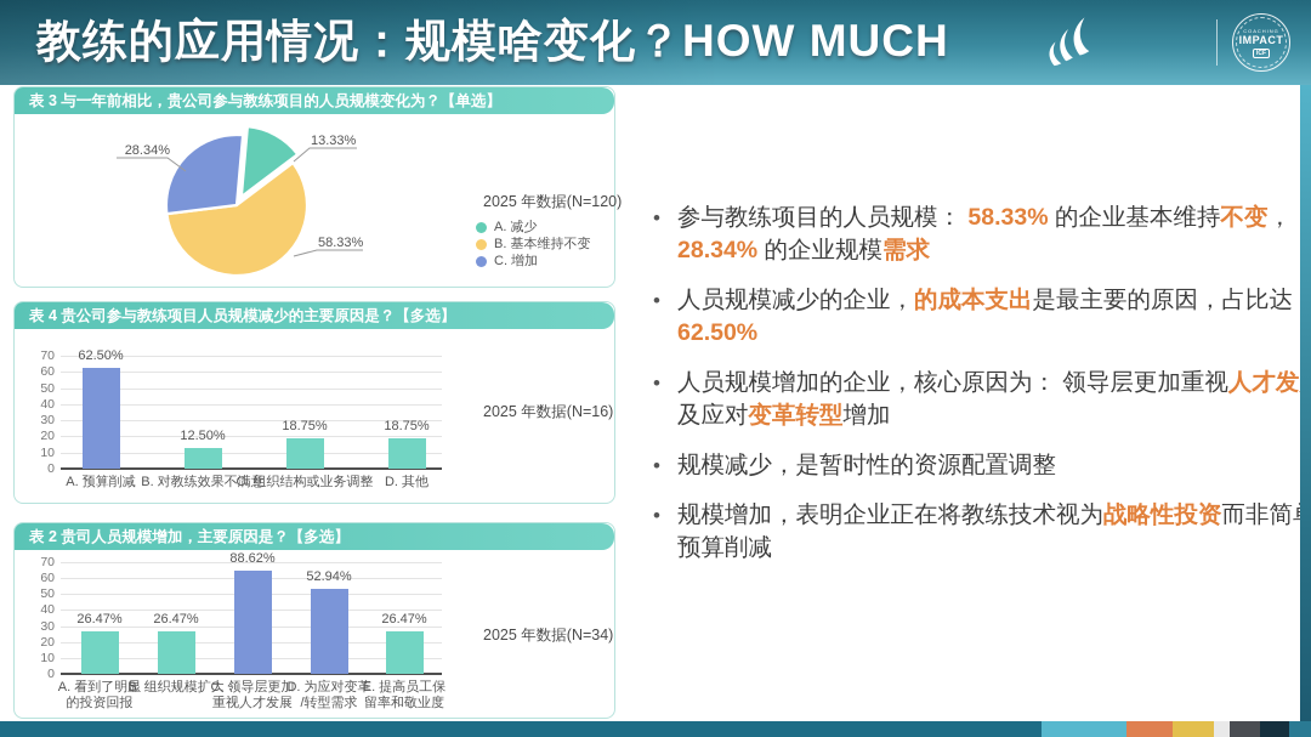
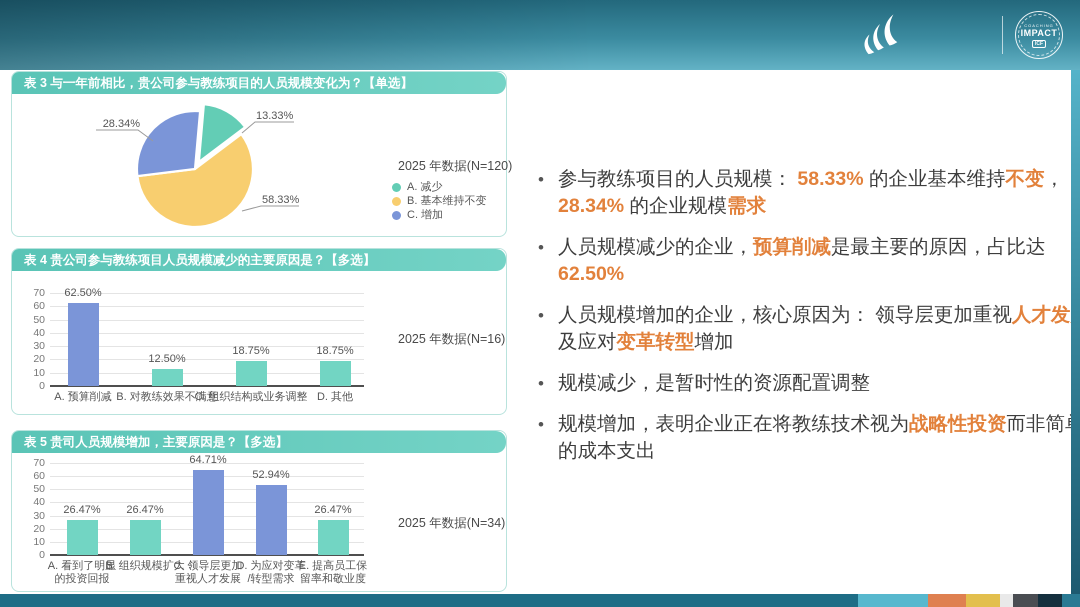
- 教练的应用情况：规模啥变化？HOW MUCH
  IMPACT
  表 3 与一年前相比，贵公司参与教练项目的人员规模变化为？【单选】
  13.33%
  58.33%
  28.34%
  2025 年数据(N=120)
  A. 减少
  B. 基本维持不变
  C. 增加
  表 4 贵公司参与教练项目人员规模减少的主要原因是？【多选】
  0
  10
  20
  30
  40
  50
  60
  70
  62.50%
  A. 预算削减
  12.50%
  B. 对教练效果不满意
  18.75%
  C. 组织结构或业务调整
  18.75%
  D. 其他
  2025 年数据(N=16)
- 表 2 贵司人员规模增加，主要原因是？【多选】
+ 表 5 贵司人员规模增加，主要原因是？【多选】
  0
  10
  20
  30
  40
  50
  60
  70
  26.47%
  A. 看到了明显
  的投资回报
  26.47%
  B. 组织规模扩大
- 88.62%
+ 64.71%
  C. 领导层更加
  重视人才发展
  52.94%
  D. 为应对变革
  /转型需求
  26.47%
  E. 提高员工保
  留率和敬业度
  2025 年数据(N=34)
  参与教练项目的人员规模： 58.33% 的企业基本维持不变，
  28.34% 的企业规模需求
- 人员规模减少的企业，的成本支出是最主要的原因，占比达
+ 人员规模减少的企业，预算削减是最主要的原因，占比达
  62.50%
  人员规模增加的企业，核心原因为： 领导层更加重视人才发
  及应对变革转型增加
  规模减少，是暂时性的资源配置调整
  规模增加，表明企业正在将教练技术视为战略性投资而非简
- 预算削减
+ 的成本支出
